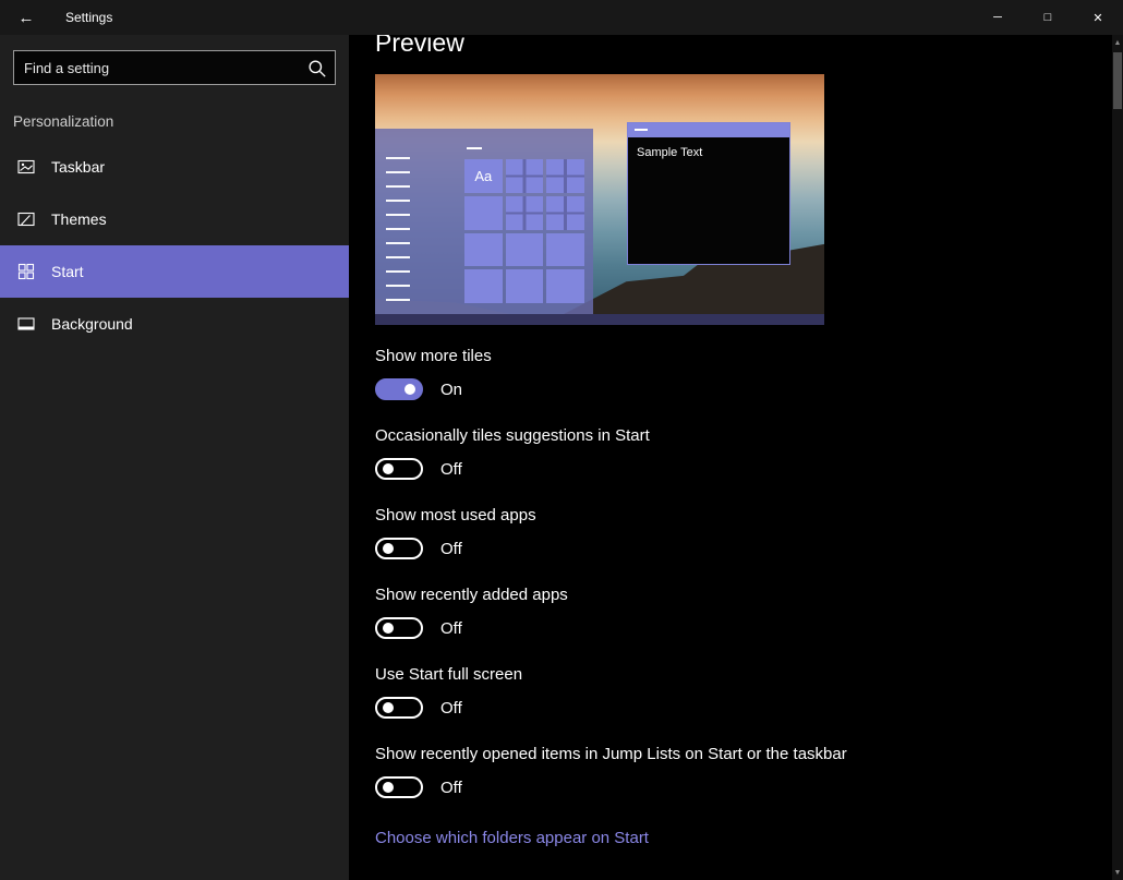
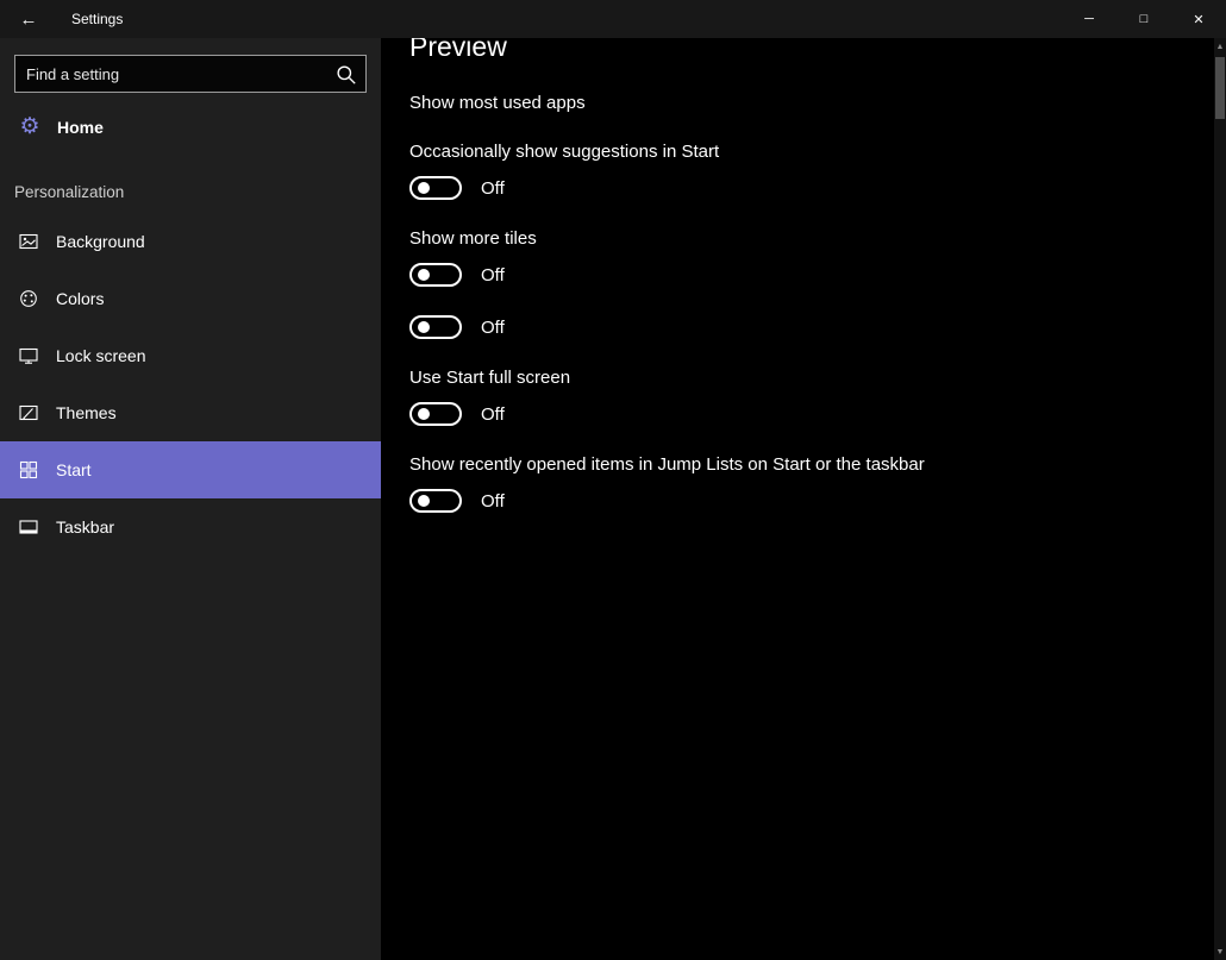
  ←
  Settings
  ─
  □
  ✕
  Find a setting
+ ⚙
+ Home
  Personalization
- Taskbar
+ Background
+ Colors
+ Lock screen
  Themes
  Start
- Background
+ Taskbar
  Preview
- Aa
- Sample Text
- Show more tiles
+ Show most used apps
- On
- Occasionally tiles suggestions in Start
+ Occasionally show suggestions in Start
  Off
- Show most used apps
+ Show more tiles
  Off
- Show recently added apps
  Off
  Use Start full screen
  Off
  Show recently opened items in Jump Lists on Start or the taskbar
  Off
- Choose which folders appear on Start
